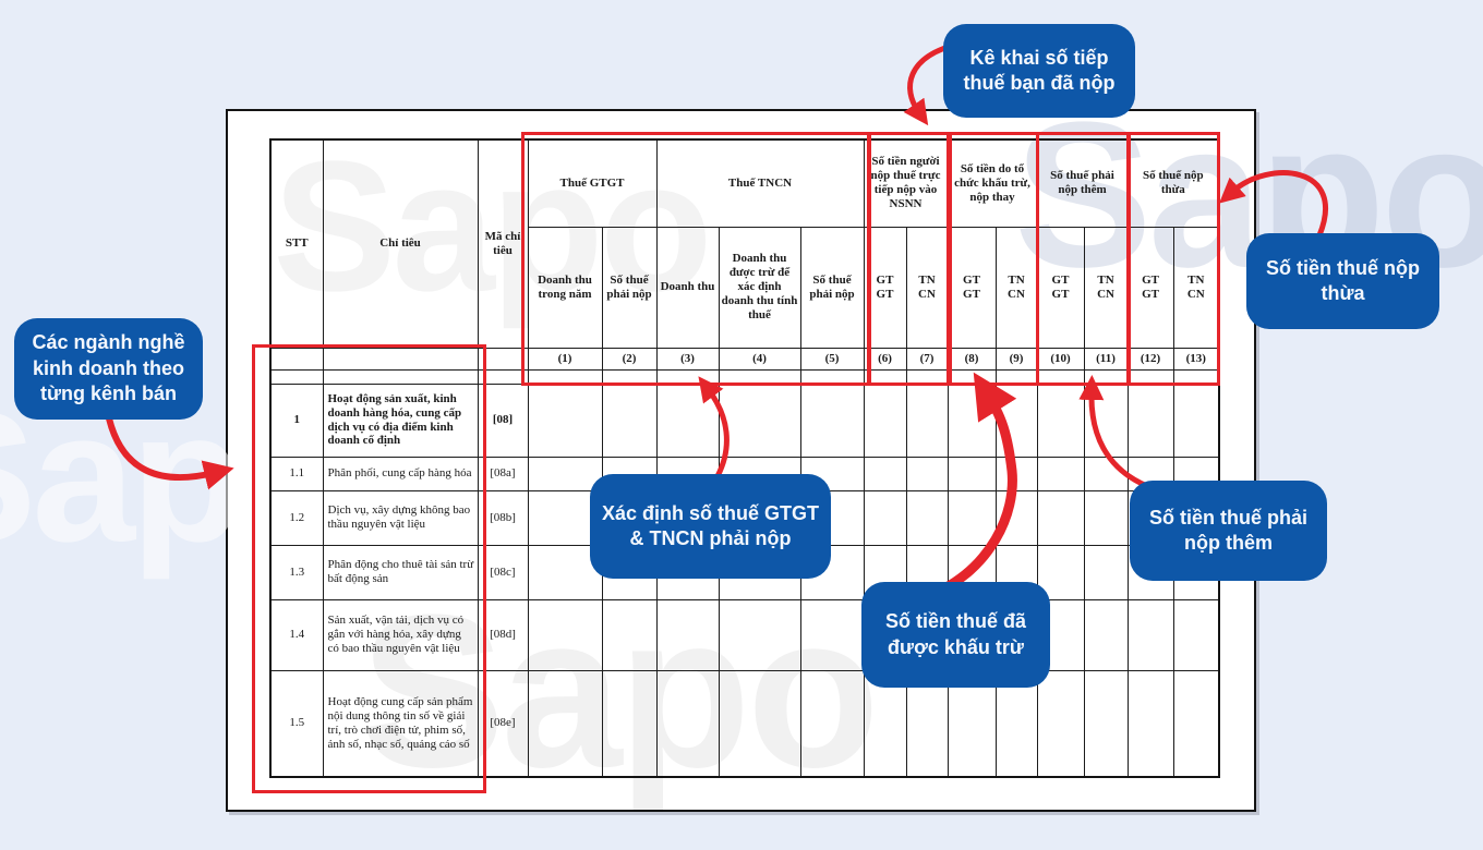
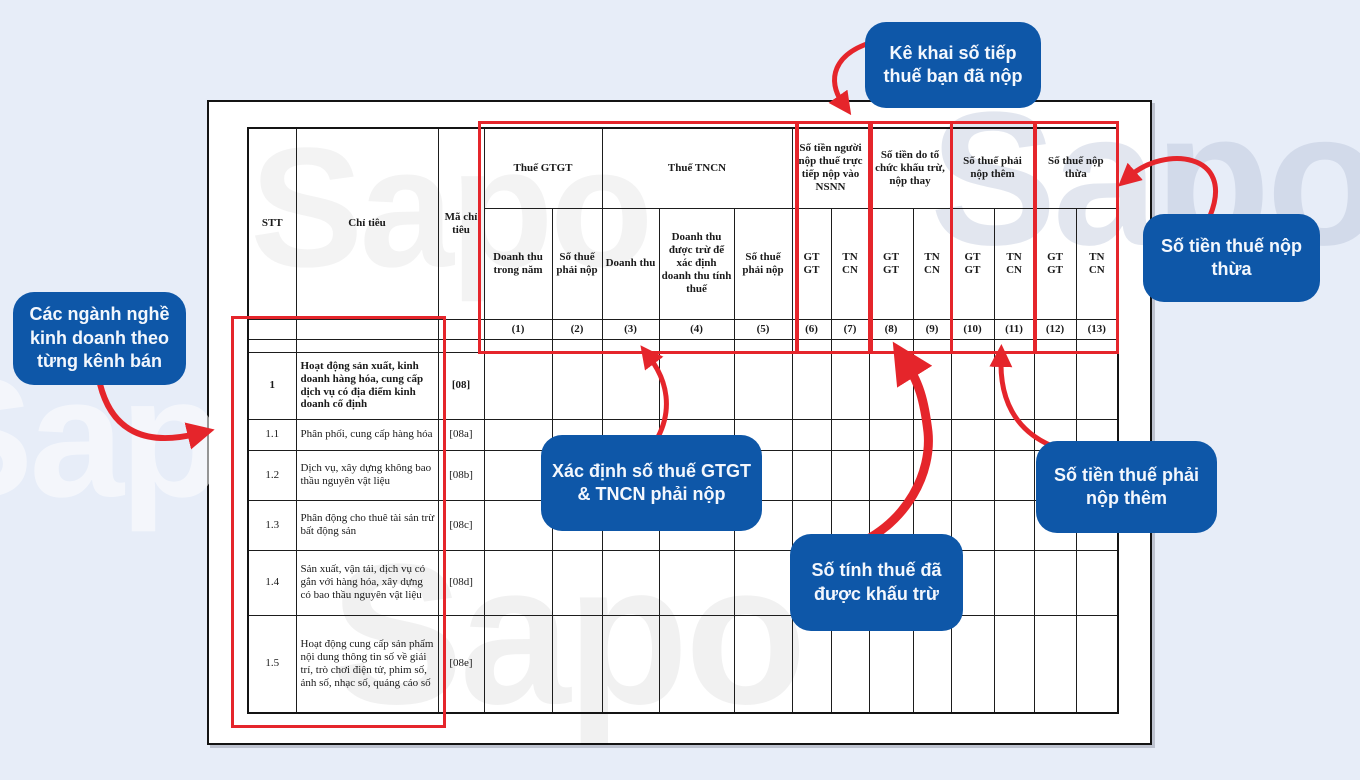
  Sapo
  Sapo
  Sapo
  STT	Chỉ tiêu	Mã chỉ tiêu	Thuế GTGT	Thuế TNCN	Số tiền người nộp thuế trực tiếp nộp vào NSNN	Số tiền do tổ chức khấu trừ, nộp thay	Số thuế phải nộp thêm	Số thuế nộp thừa
  Doanh thu trong năm	Số thuế phải nộp	Doanh thu	Doanh thu được trừ để xác định doanh thu tính thuế	Số thuế phải nộp	GT GT	TN CN	GT GT	TN CN	GT GT	TN CN	GT GT	TN CN
  			(1)	(2)	(3)	(4)	(5)	(6)	(7)	(8)	(9)	(10)	(11)	(12)	(13)
  1	Hoạt động sản xuất, kinh doanh hàng hóa, cung cấp dịch vụ có địa điểm kinh doanh cố định	[08]
  1.1	Phân phối, cung cấp hàng hóa	[08a]
  1.2	Dịch vụ, xây dựng không bao thầu nguyên vật liệu	[08b]
  1.3	Phân động cho thuê tài sản trừ bất động sản	[08c]
  1.4	Sản xuất, vận tải, dịch vụ có gắn với hàng hóa, xây dựng có bao thầu nguyên vật liệu	[08d]
  1.5	Hoạt động cung cấp sản phẩm nội dung thông tin số về giải trí, trò chơi điện tử, phim số, ảnh số, nhạc số, quảng cáo số	[08e]
  Kê khai số tiếp thuế bạn đã nộp
  Số tiền thuế nộp thừa
  Các ngành nghề kinh doanh theo từng kênh bán
  Xác định số thuế GTGT & TNCN phải nộp
- Số tiền thuế đã được khấu trừ
+ Số tính thuế đã được khấu trừ
  Số tiền thuế phải nộp thêm
